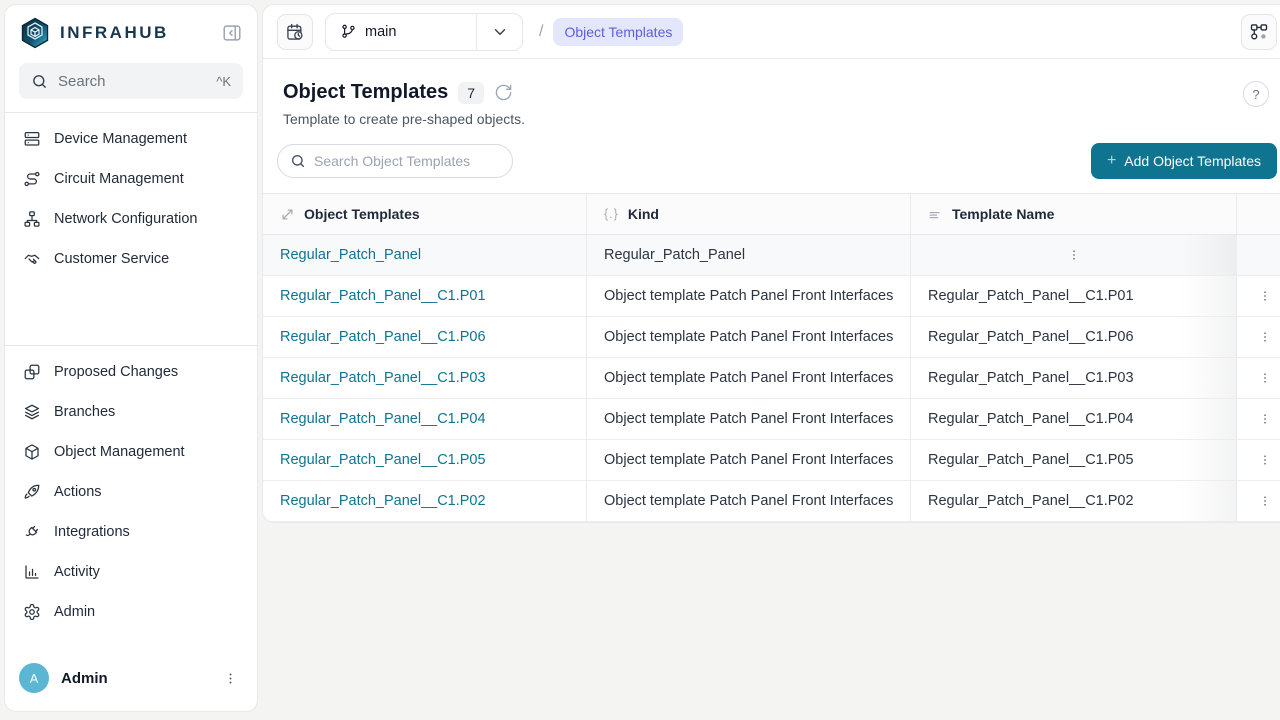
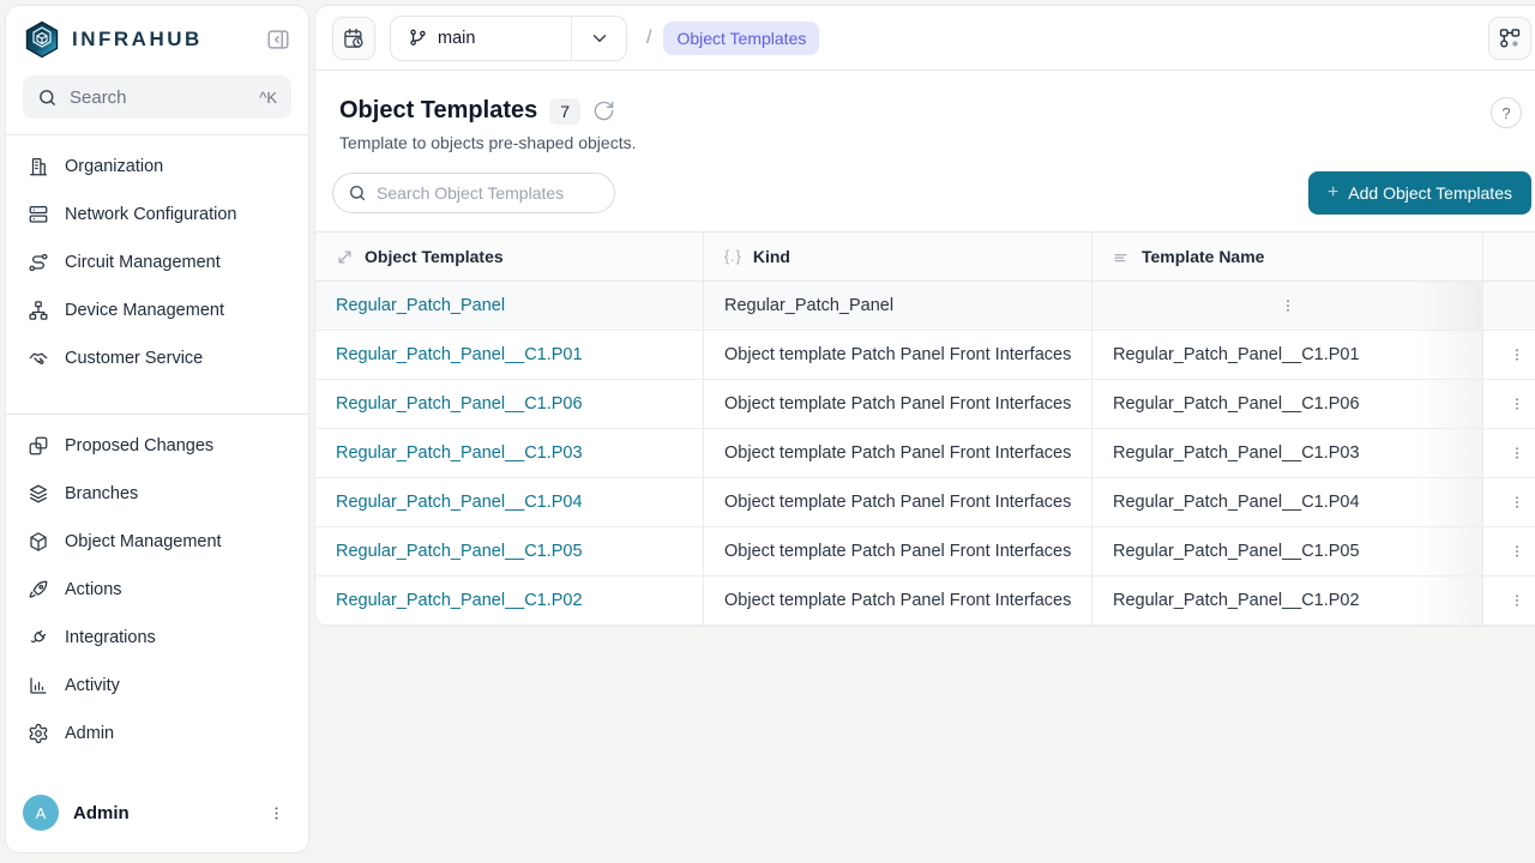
  INFRAHUB
  Search
  ^K
+ Organization
- Device Management
+ Network Configuration
  Circuit Management
- Network Configuration
+ Device Management
  Customer Service
  Proposed Changes
  Branches
  Object Management
  Actions
  Integrations
  Activity
  Admin
  A
  Admin
  main
  /
  Object Templates
  Object Templates
  7
- Template to create pre-shaped objects.
+ Template to objects pre-shaped objects.
  ?
  Search Object Templates
  +
  Add Object Templates
  Object Templates
  {.}
  Kind
  Template Name
  Regular_Patch_Panel
  Regular_Patch_Panel
  Regular_Patch_Panel__C1.P01
  Object template Patch Panel Front Interfaces
  Regular_Patch_Panel__C1.P01
  Regular_Patch_Panel__C1.P06
  Object template Patch Panel Front Interfaces
  Regular_Patch_Panel__C1.P06
  Regular_Patch_Panel__C1.P03
  Object template Patch Panel Front Interfaces
  Regular_Patch_Panel__C1.P03
  Regular_Patch_Panel__C1.P04
  Object template Patch Panel Front Interfaces
  Regular_Patch_Panel__C1.P04
  Regular_Patch_Panel__C1.P05
  Object template Patch Panel Front Interfaces
  Regular_Patch_Panel__C1.P05
  Regular_Patch_Panel__C1.P02
  Object template Patch Panel Front Interfaces
  Regular_Patch_Panel__C1.P02
